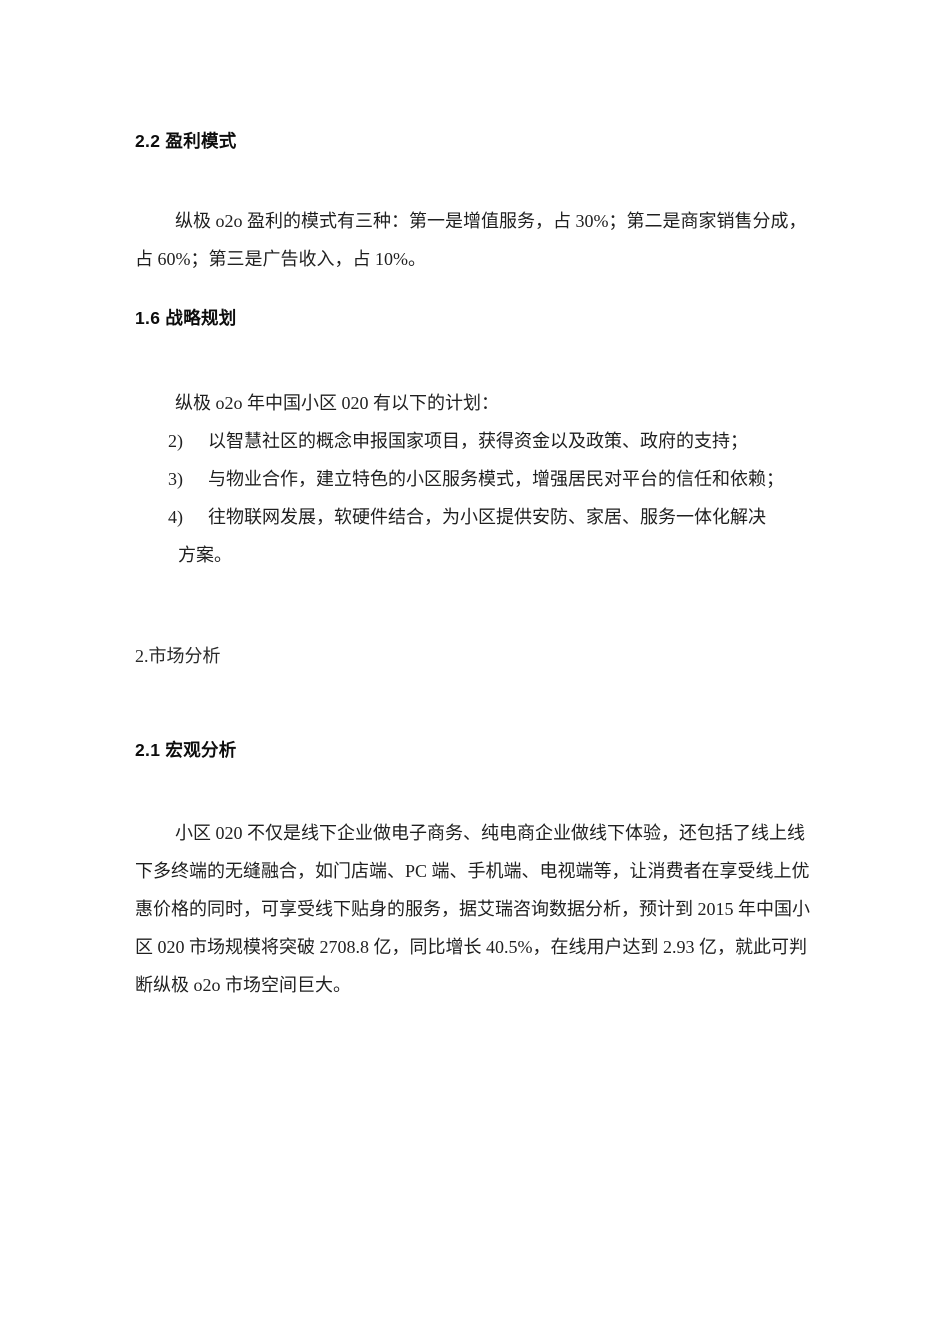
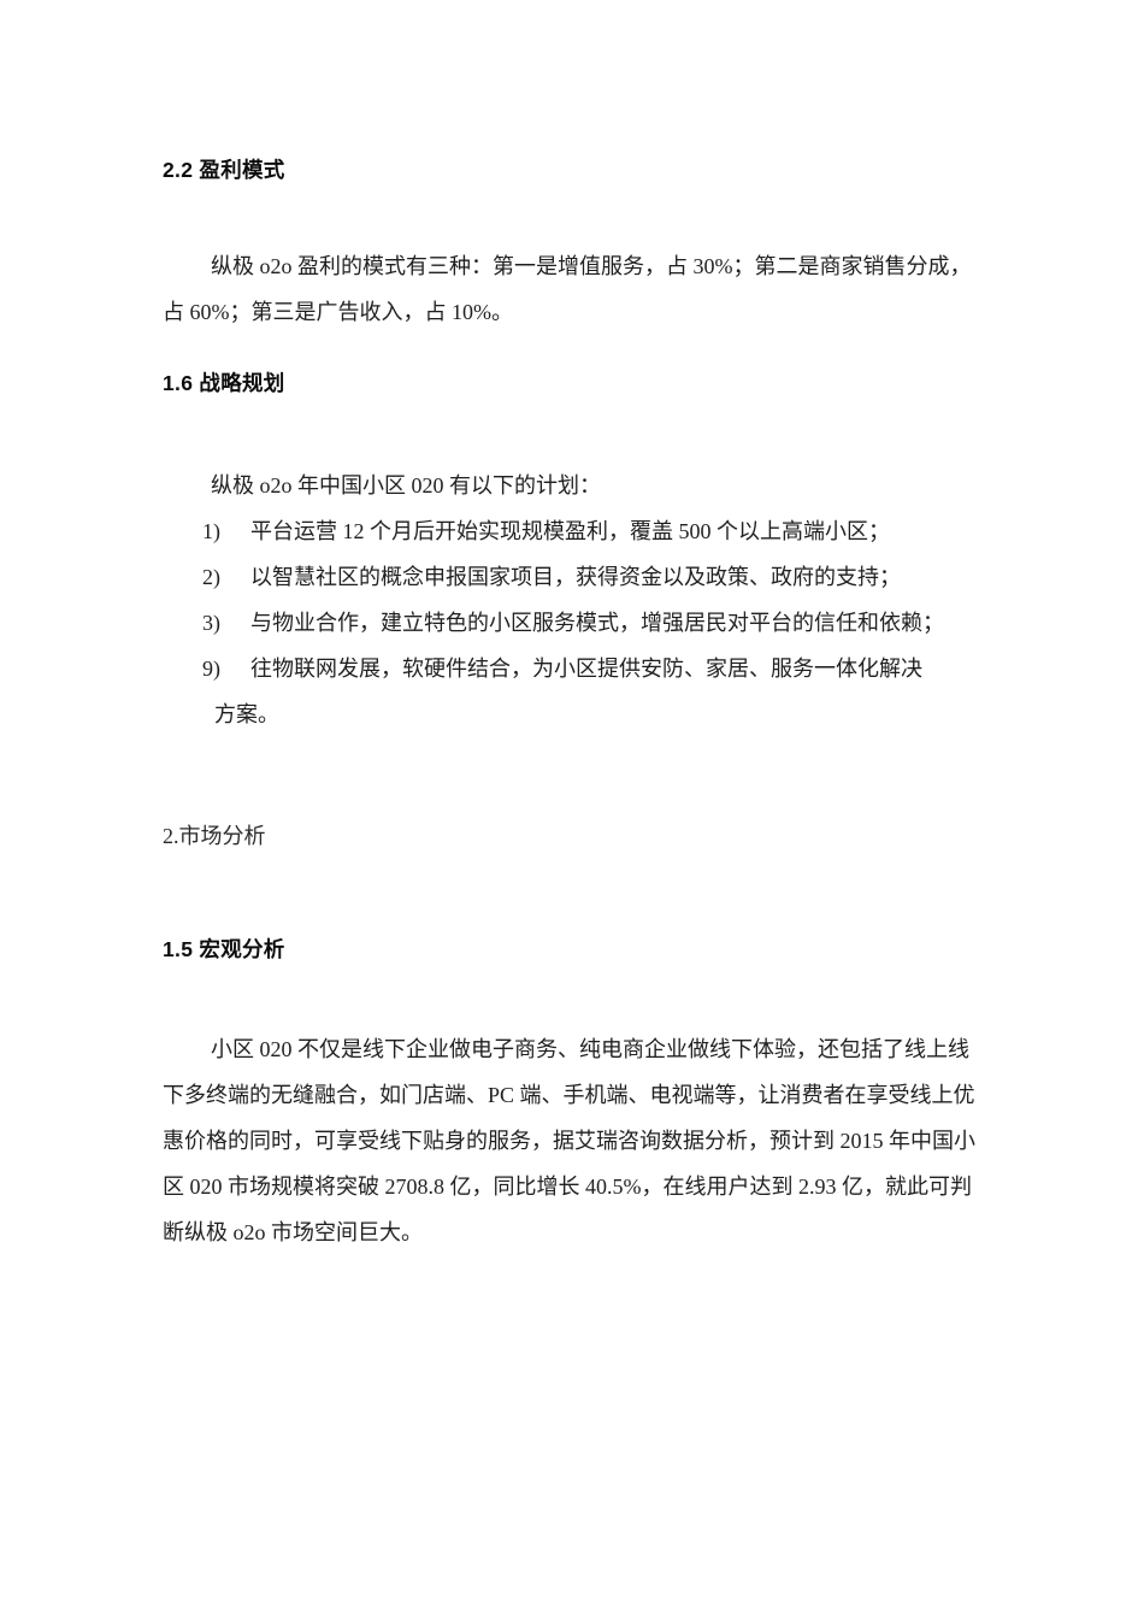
  2.2 盈利模式
  纵极 o2o 盈利的模式有三种：第一是增值服务，占 30%；第二是商家销售分成，占 60%；第三是广告收入，占 10%。
  1.6 战略规划
  纵极 o2o 年中国小区 020 有以下的计划：
+ 1)
+ 平台运营 12 个月后开始实现规模盈利，覆盖 500 个以上高端小区；
  2)
  以智慧社区的概念申报国家项目，获得资金以及政策、政府的支持；
  3)
  与物业合作，建立特色的小区服务模式，增强居民对平台的信任和依赖；
- 4)
+ 9)
  往物联网发展，软硬件结合，为小区提供安防、家居、服务一体化解决
  方案。
  2.市场分析
- 2.1 宏观分析
+ 1.5 宏观分析
  小区 020 不仅是线下企业做电子商务、纯电商企业做线下体验，还包括了线上线下多终端的无缝融合，如门店端、PC 端、手机端、电视端等，让消费者在享受线上优惠价格的同时，可享受线下贴身的服务，据艾瑞咨询数据分析，预计到 2015 年中国小区 020 市场规模将突破 2708.8 亿，同比增长 40.5%，在线用户达到 2.93 亿，就此可判断纵极 o2o 市场空间巨大。
